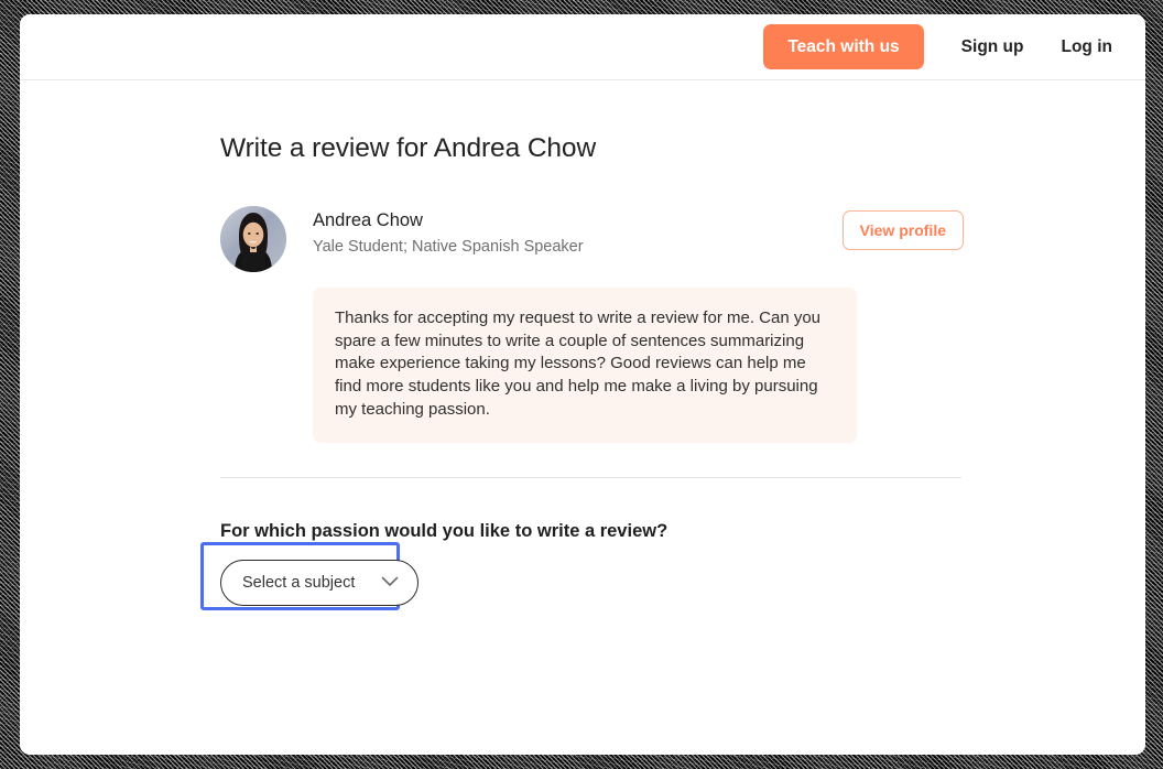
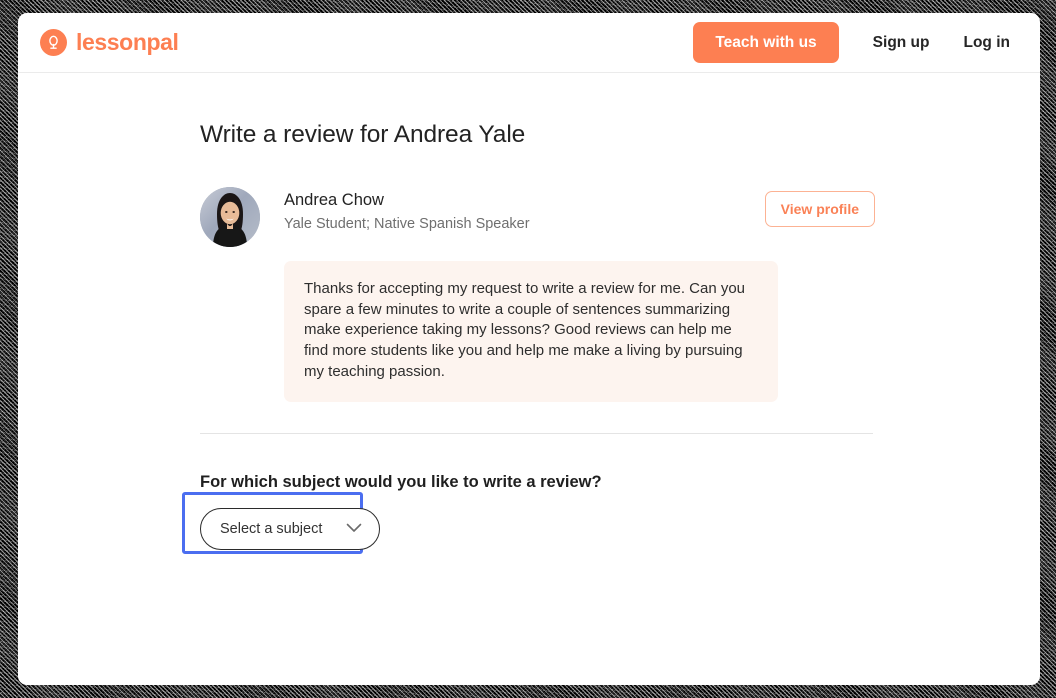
+ lessonpal
  Teach with us
  Sign up
  Log in
- Write a review for Andrea Chow
+ Write a review for Andrea Yale
  Andrea Chow
  Yale Student; Native Spanish Speaker
  View profile
  Thanks for accepting my request to write a review for me. Can you spare a few minutes to write a couple of sentences summarizing make experience taking my lessons? Good reviews can help me find more students like you and help me make a living by pursuing my teaching passion.
- For which passion would you like to write a review?
+ For which subject would you like to write a review?
  Select a subject
